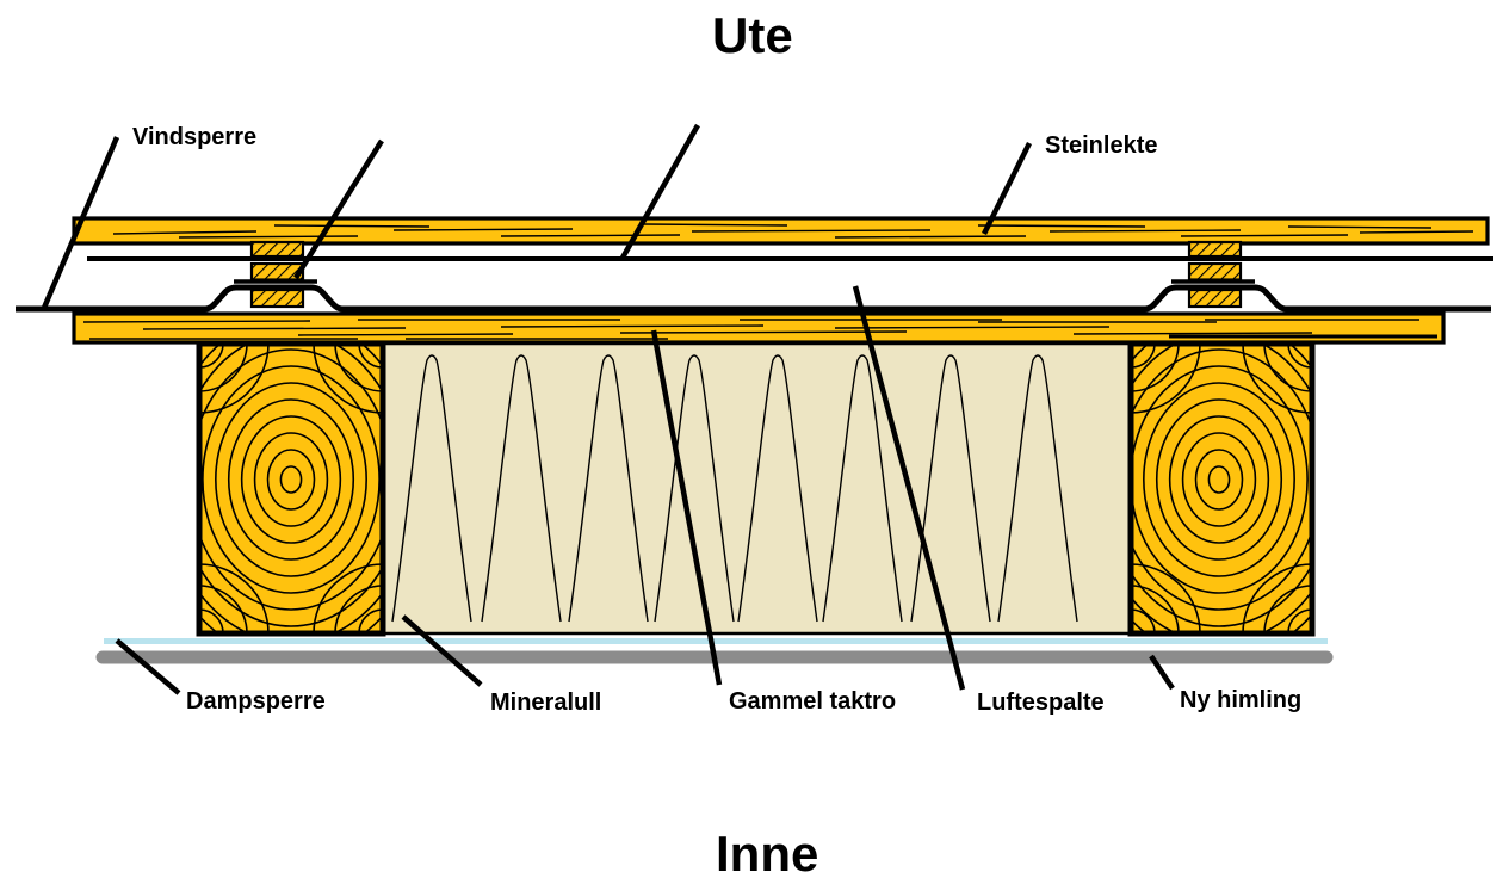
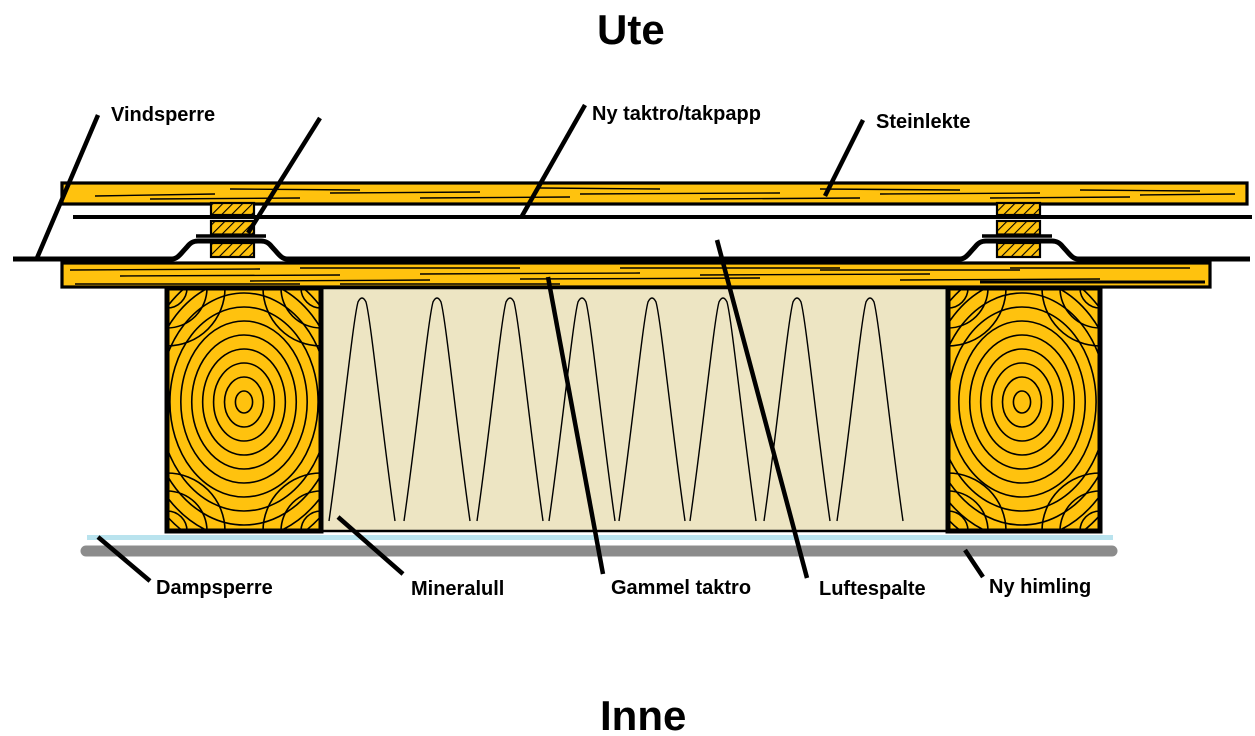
  Ute
  Inne
  Vindsperre
+ Ny taktro/takpapp
  Steinlekte
  Dampsperre
  Mineralull
  Gammel taktro
  Luftespalte
  Ny himling
